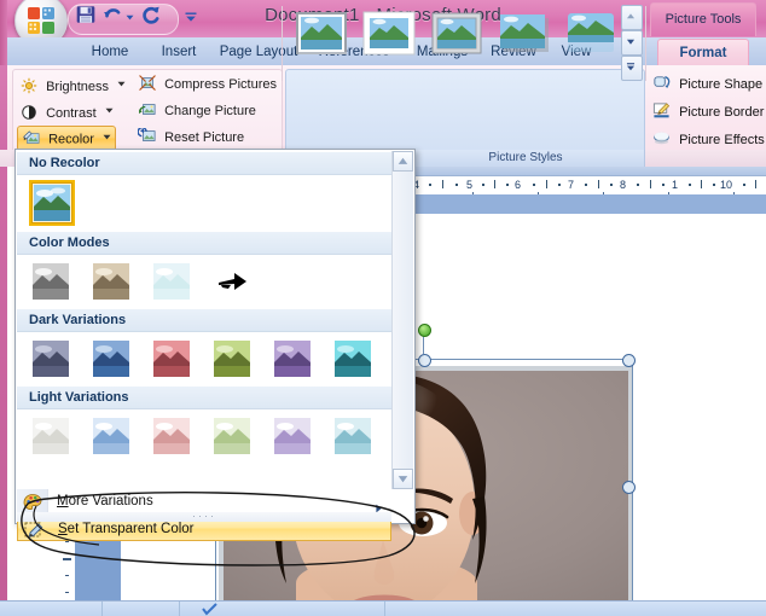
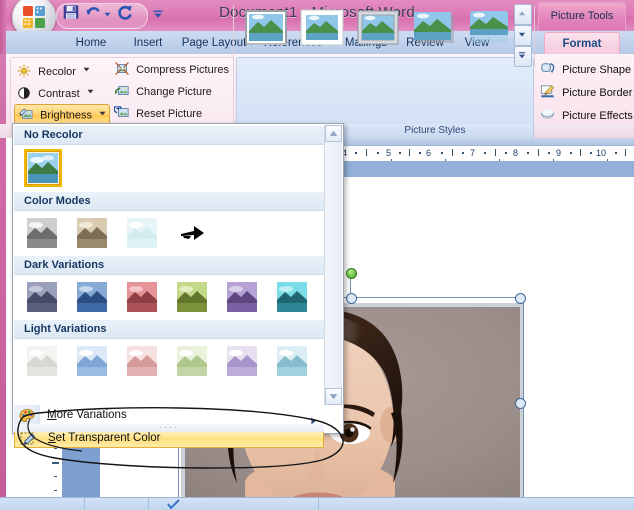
  Picture Tools
  Home
  Insert
  Page Layut
  Review
  View
  Format
- Brightness
+ Recolor
  Contrast
- Recolor
+ Brightness
  Compress Pictures
  Change Picture
  Reset Picture
  Picture Shape
  Picture Border
  Picture Effects
  Picture Styles
  4
  5
  6
  7
  8
- 1
+ 9
  10
  No Recolor
  Color Modes
  Dark Variations
  Light Variations
  More Variations
  Set Transparent Color
  ····
